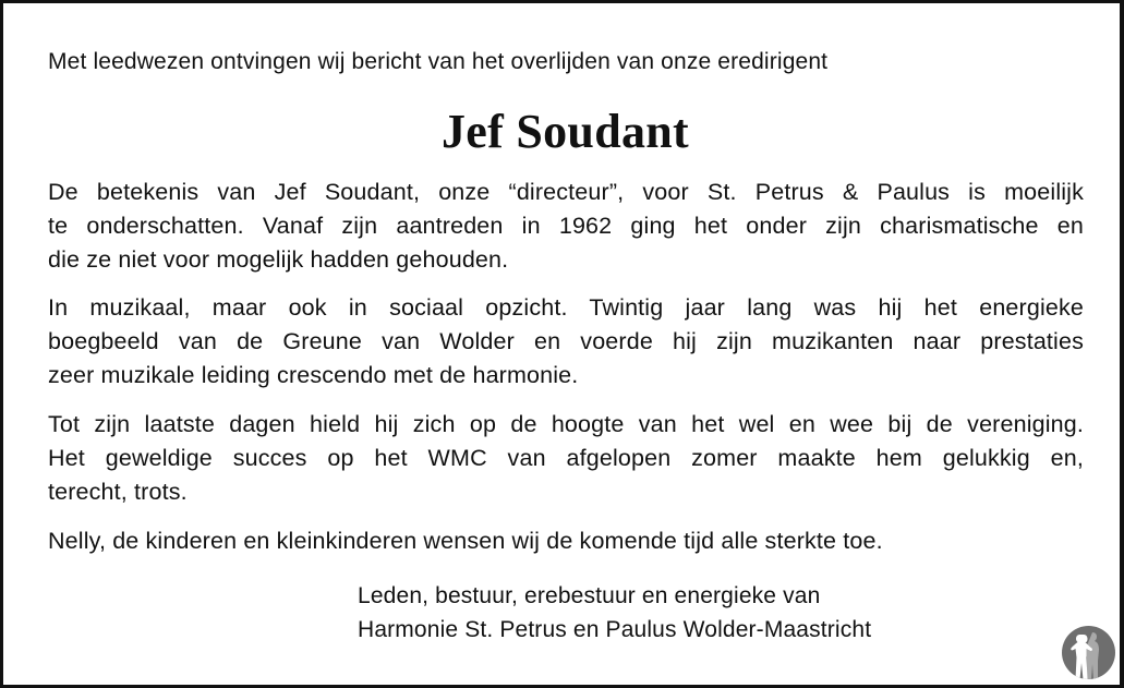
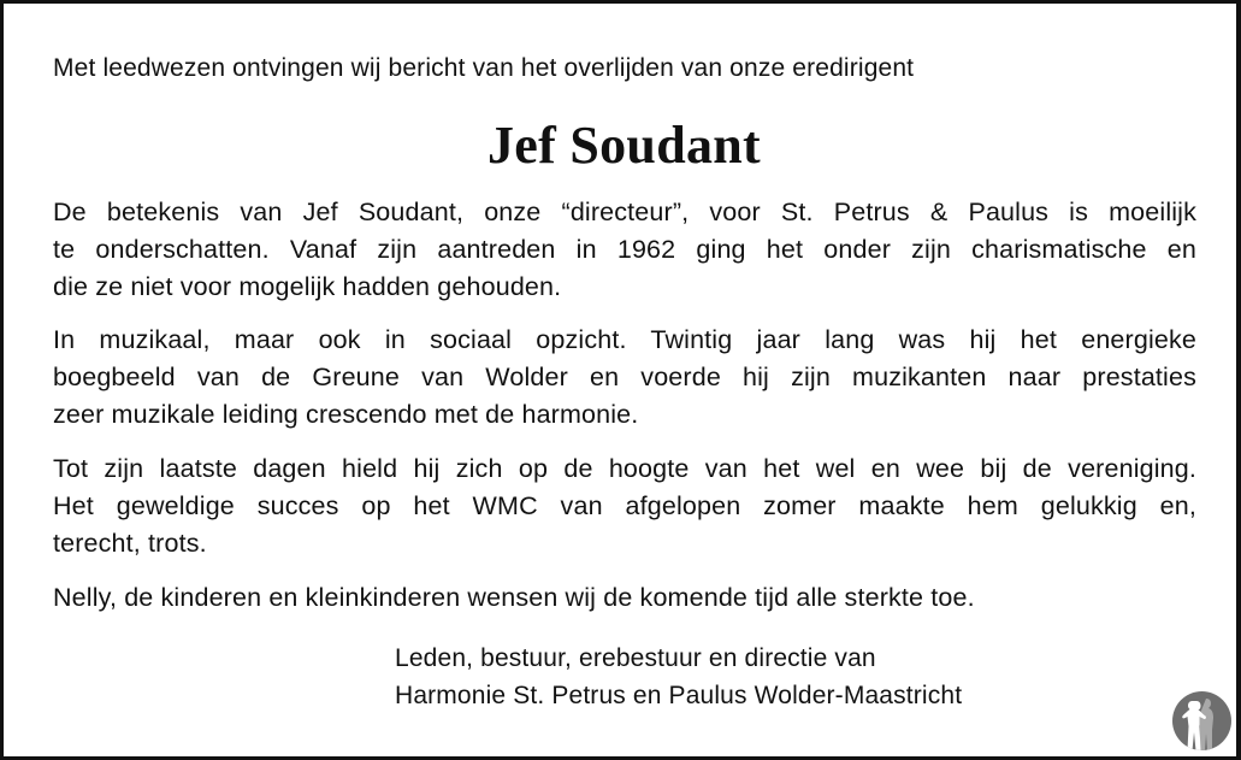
  Met leedwezen ontvingen wij bericht van het overlijden van onze eredirigent
  Jef Soudant
  De betekenis van Jef Soudant, onze “directeur”, voor St. Petrus & Paulus is moeilijk
  te onderschatten. Vanaf zijn aantreden in 1962 ging het onder zijn charismatische en
  die ze niet voor mogelijk hadden gehouden.
  In muzikaal, maar ook in sociaal opzicht. Twintig jaar lang was hij het energieke
  boegbeeld van de Greune van Wolder en voerde hij zijn muzikanten naar prestaties
  zeer muzikale leiding crescendo met de harmonie.
  Tot zijn laatste dagen hield hij zich op de hoogte van het wel en wee bij de vereniging.
  Het geweldige succes op het WMC van afgelopen zomer maakte hem gelukkig en,
  terecht, trots.
  Nelly, de kinderen en kleinkinderen wensen wij de komende tijd alle sterkte toe.
- Leden, bestuur, erebestuur en energieke van
+ Leden, bestuur, erebestuur en directie van
  Harmonie St. Petrus en Paulus Wolder-Maastricht
